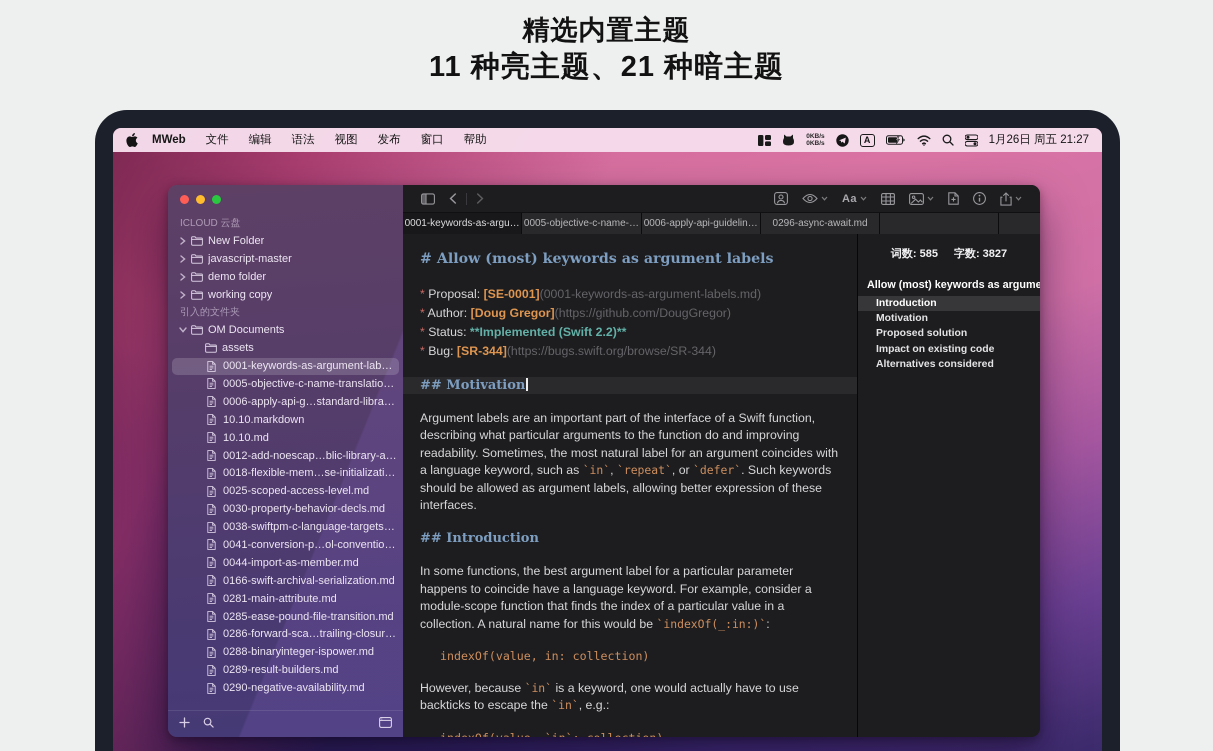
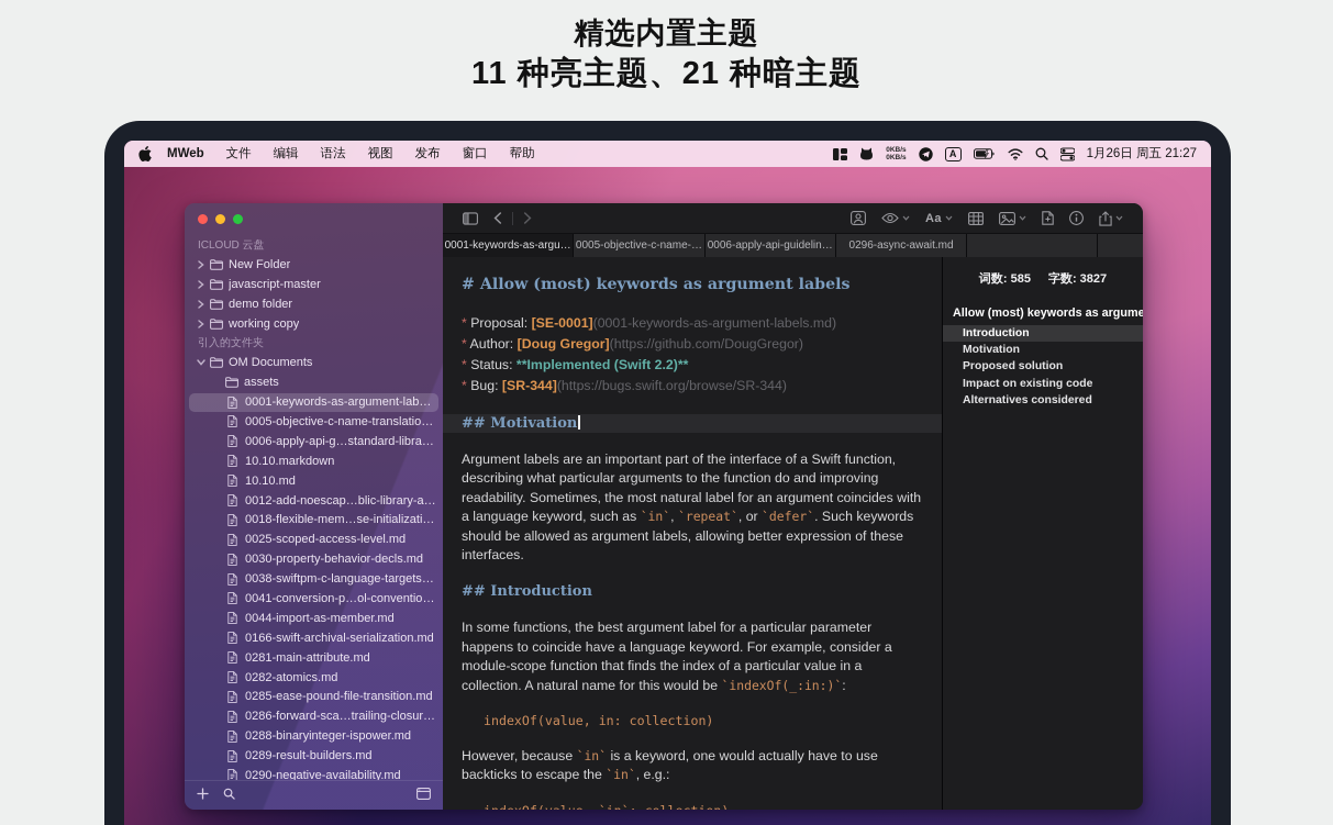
  精选内置主题
  11 种亮主题、21 种暗主题
  MWeb 文件 编辑 语法 视图 发布 窗口 帮助
  A
  1月26日 周五 21:27
  ICLOUD 云盘
  New Folder
  javascript-master
  demo folder
  working copy
  引入的文件夹
  OM Documents
  assets
  0001-keywords-as-argument-labels.
  0005-objective-c-name-translation.m
  0006-apply-api-g…standard-library.
  10.10.markdown
  10.10.md
  0012-add-noescap…blic-library-api.
  0018-flexible-mem…se-initialization
  0025-scoped-access-level.md
  0030-property-behavior-decls.md
  0038-swiftpm-c-language-targets.m
  0041-conversion-p…ol-conventions
  0044-import-as-member.md
  0166-swift-archival-serialization.md
  0281-main-attribute.md
+ 0282-atomics.md
  0285-ease-pound-file-transition.md
  0286-forward-sca…trailing-closures
  0288-binaryinteger-ispower.md
  0289-result-builders.md
  0290-negative-availability.md
  Aa
  0001-keywords-as-argu…
  0005-objective-c-name-…
  0006-apply-api-guidelin…
  0296-async-await.md
  # Allow (most) keywords as argument labels
  * Proposal: [SE-0001](0001-keywords-as-argument-labels.md)
  * Author: [Doug Gregor](https://github.com/DougGregor)
  * Status: **Implemented (Swift 2.2)**
  * Bug: [SR-344](https://bugs.swift.org/browse/SR-344)
  ## Motivation
  Argument labels are an important part of the interface of a Swift function, describing what particular arguments to the function do and improving readability. Sometimes, the most natural label for an argument coincides with a language keyword, such as `in`, `repeat`, or `defer`. Such keywords should be allowed as argument labels, allowing better expression of these interfaces.
  ## Introduction
  In some functions, the best argument label for a particular parameter happens to coincide have a language keyword. For example, consider a module-scope function that finds the index of a particular value in a collection. A natural name for this would be `indexOf(_:in:)`:
  indexOf(value, in: collection)
  However, because `in` is a keyword, one would actually have to use backticks to escape the `in`, e.g.:
  词数: 585
  字数: 3827
  Allow (most) keywords as argume
  Introduction
  Motivation
  Proposed solution
  Impact on existing code
  Alternatives considered
